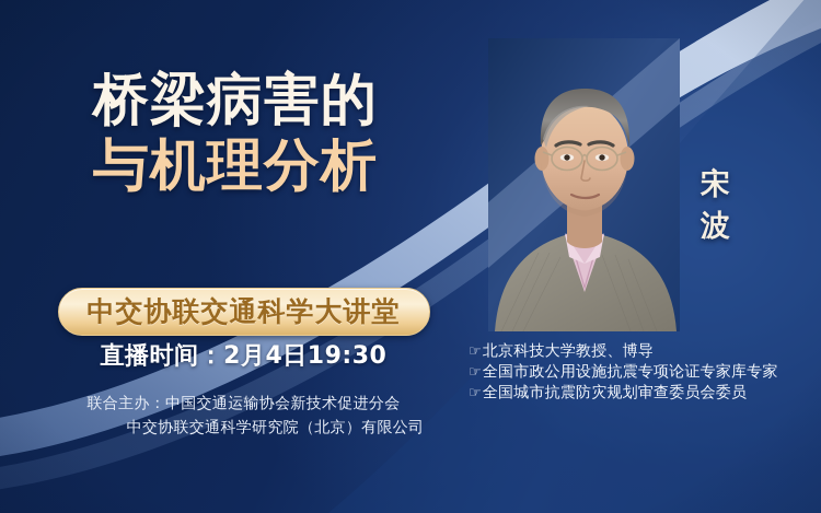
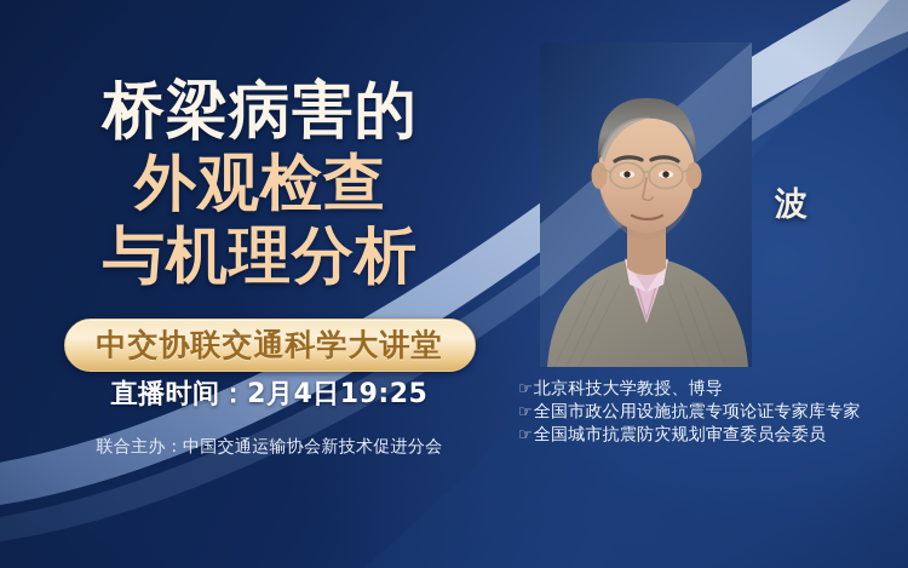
  桥梁病害的
+ 外观检查
  与机理分析
  中交协联交通科学大讲堂
- 直播时间：2月4日19:30
+ 直播时间：2月4日19:25
  联合主办：中国交通运输协会新技术促进分会
- 中交协联交通科学研究院（北京）有限公司
- 宋
  波
  ☞
  北京科技大学教授、博导
  ☞
  全国市政公用设施抗震专项论证专家库专家
  ☞
  全国城市抗震防灾规划审查委员会委员
